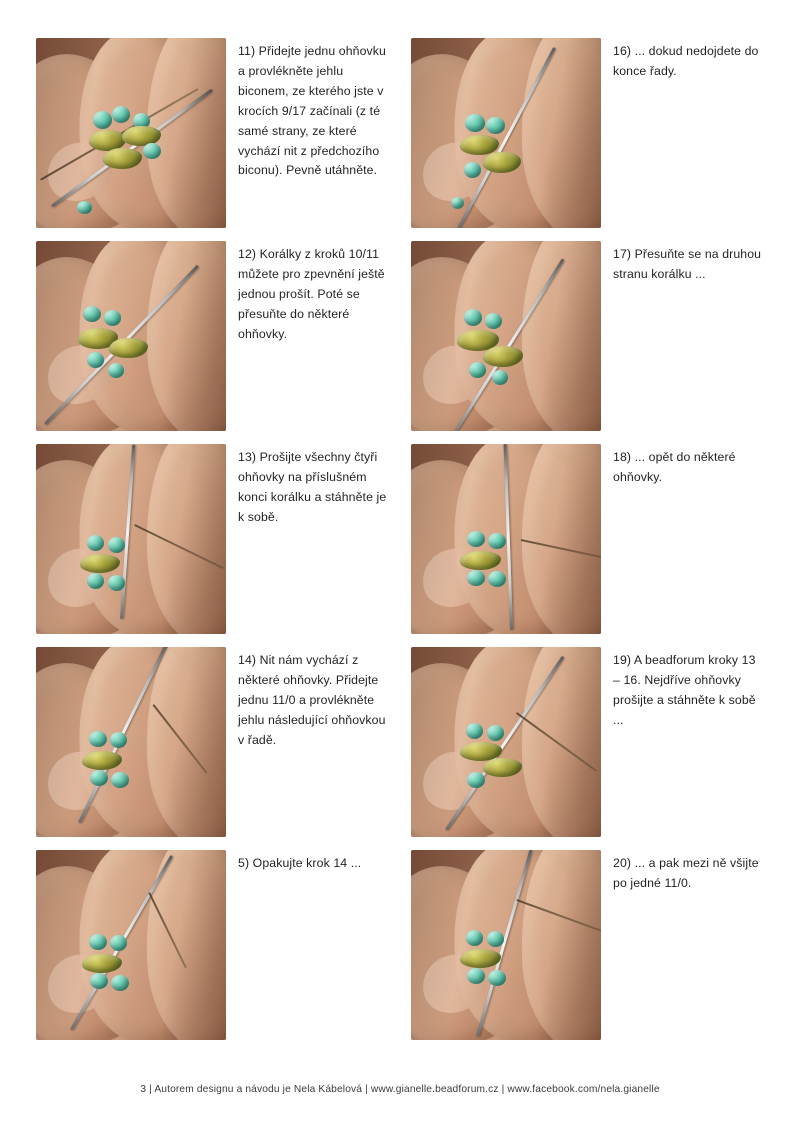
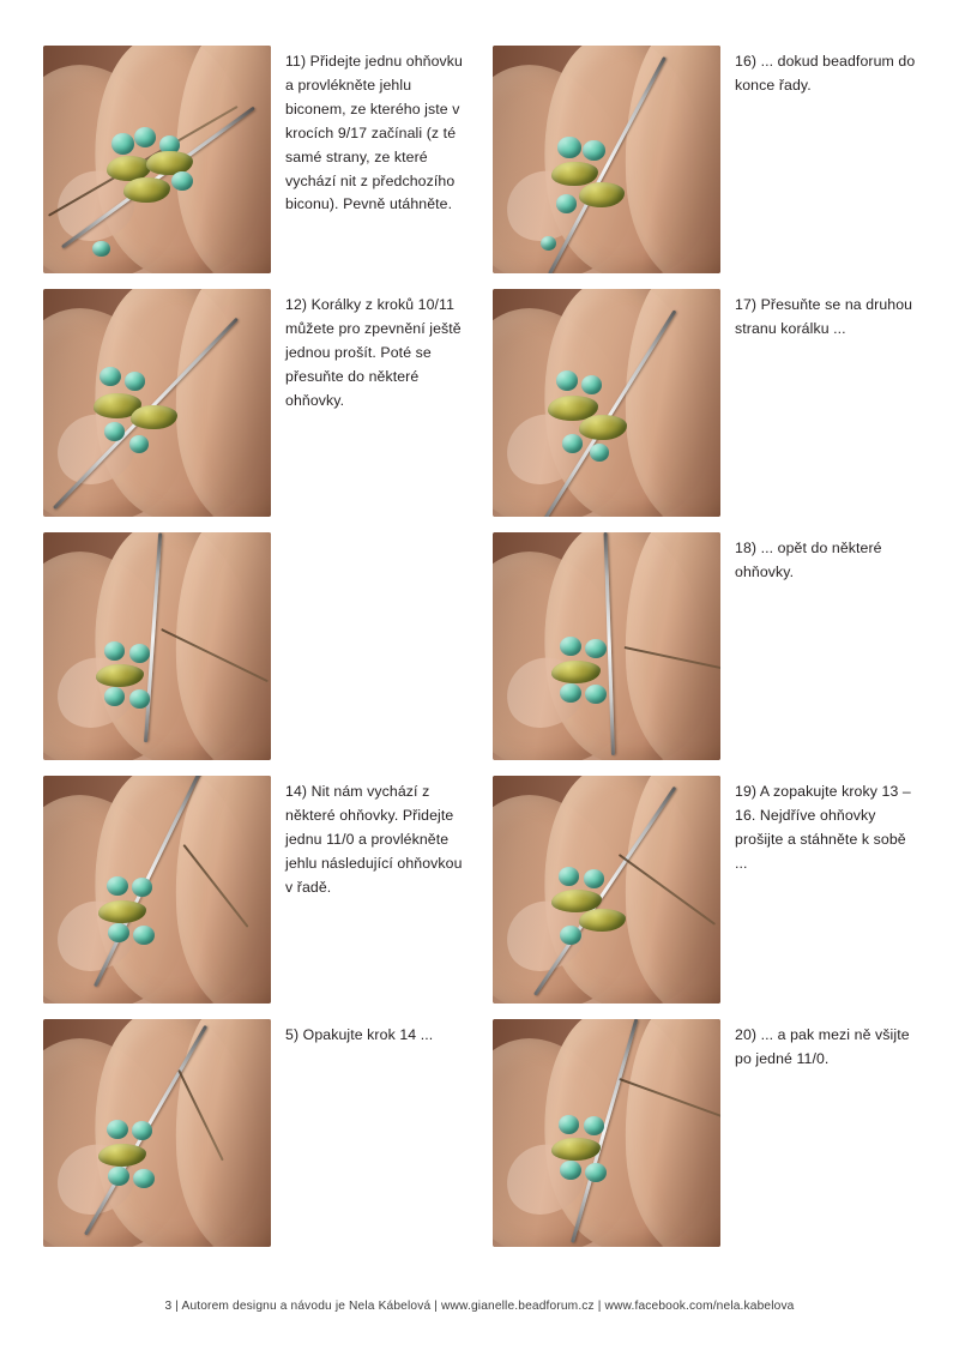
  11) Přidejte jednu ohňovku a provlékněte jehlu biconem, ze kterého jste v krocích 9/17 začínali (z té samé strany, ze které vychází nit z předchozího biconu). Pevně utáhněte.
- 16) ... dokud nedojdete do konce řady.
+ 16) ... dokud beadforum do konce řady.
  12) Korálky z kroků 10/11 můžete pro zpevnění ještě jednou prošít. Poté se přesuňte do některé ohňovky.
  17) Přesuňte se na druhou stranu korálku ...
- 13) Prošijte všechny čtyři ohňovky na příslušném konci korálku a stáhněte je k sobě.
  18) ... opět do některé ohňovky.
  14) Nit nám vychází z některé ohňovky. Přidejte jednu 11/0 a provlékněte jehlu následující ohňovkou v řadě.
- 19) A beadforum kroky 13 – 16. Nejdříve ohňovky prošijte a stáhněte k sobě ...
+ 19) A zopakujte kroky 13 – 16. Nejdříve ohňovky prošijte a stáhněte k sobě ...
  5) Opakujte krok 14 ...
  20) ... a pak mezi ně všijte po jedné 11/0.
- 3 | Autorem designu a návodu je Nela Kábelová | www.gianelle.beadforum.cz | www.facebook.com/nela.gianelle
+ 3 | Autorem designu a návodu je Nela Kábelová | www.gianelle.beadforum.cz | www.facebook.com/nela.kabelova
